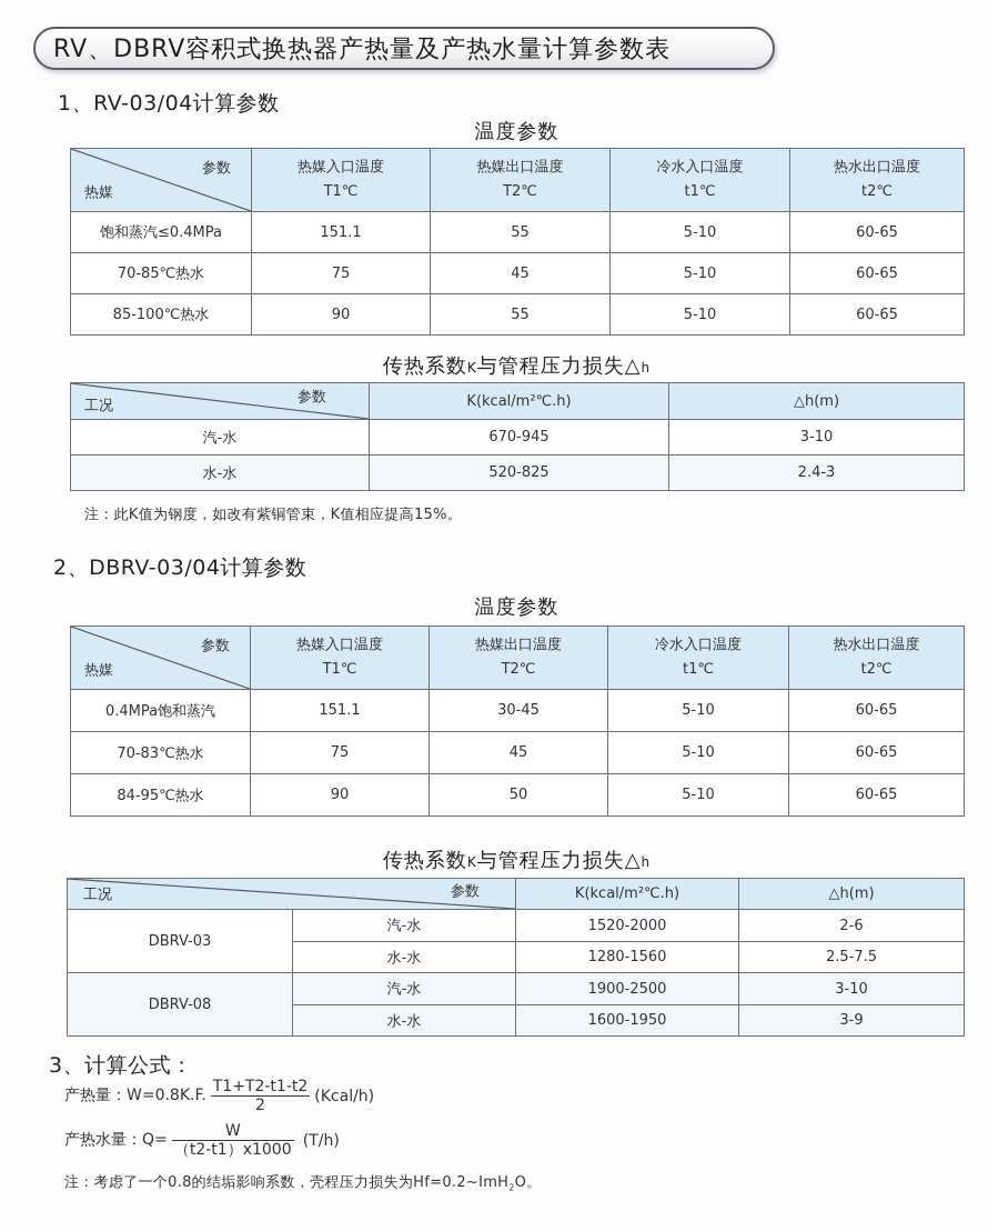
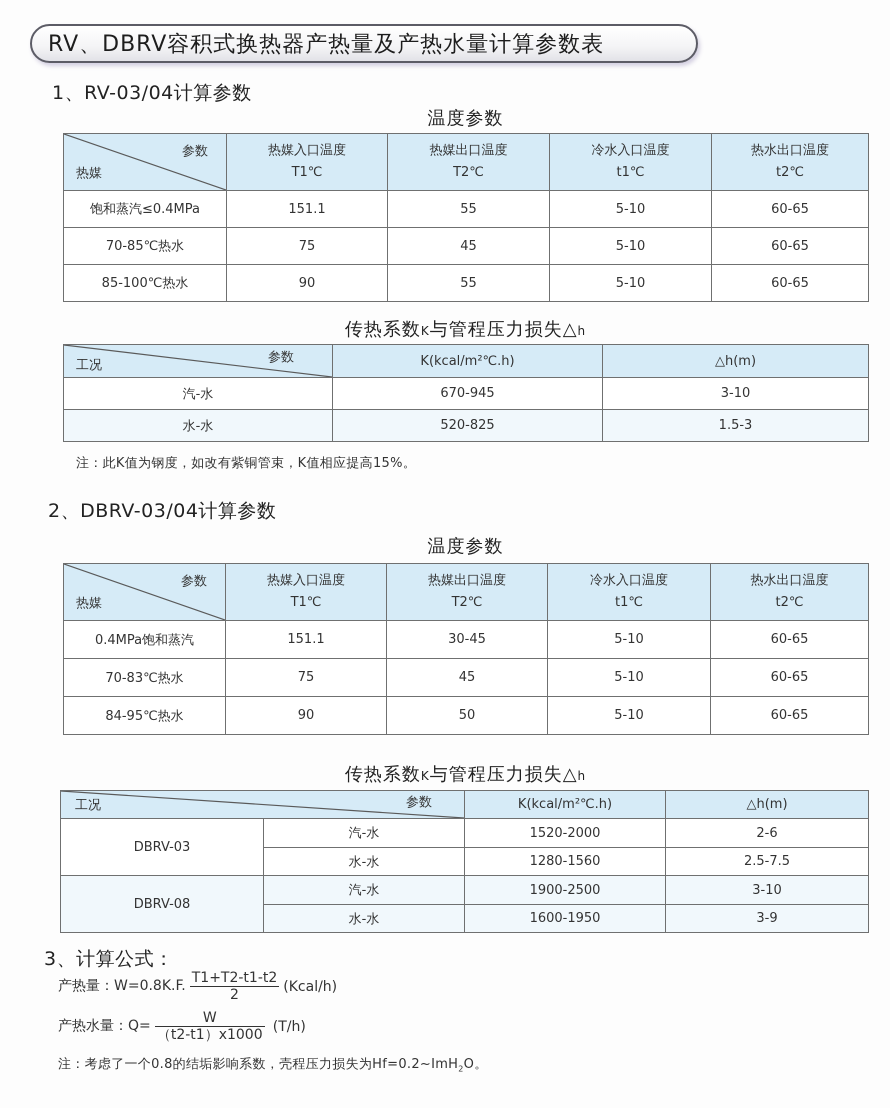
  RV、DBRV容积式换热器产热量及产热水量计算参数表
  1、RV-03/04计算参数
  温度参数
  参数 热媒	热媒入口温度T1℃	热媒出口温度T2℃	冷水入口温度t1℃	热水出口温度t2℃
  饱和蒸汽≤0.4MPa	151.1	55	5-10	60-65
  70-85℃热水	75	45	5-10	60-65
  85-100℃热水	90	55	5-10	60-65
  传热系数K与管程压力损失△h
  参数 工况	K(kcal/m²℃.h)	△h(m)
  汽-水	670-945	3-10
- 水-水	520-825	2.4-3
+ 水-水	520-825	1.5-3
  注：此K值为钢度，如改有紫铜管束，K值相应提高15%。
  2、DBRV-03/04计算参数
  温度参数
  参数 热媒	热媒入口温度T1℃	热媒出口温度T2℃	冷水入口温度t1℃	热水出口温度t2℃
  0.4MPa饱和蒸汽	151.1	30-45	5-10	60-65
  70-83℃热水	75	45	5-10	60-65
  84-95℃热水	90	50	5-10	60-65
  传热系数K与管程压力损失△h
  参数 工况	K(kcal/m²℃.h)	△h(m)
  DBRV-03	汽-水	1520-2000	2-6
  水-水	1280-1560	2.5-7.5
  DBRV-08	汽-水	1900-2500	3-10
  水-水	1600-1950	3-9
  3、计算公式：
  产热量：W=0.8K.F.
  T1+T2-t1-t2
  2
  (Kcal/h)
  产热水量：Q=
  W
  （t2-t1）x1000
  (T/h)
  注：考虑了一个0.8的结垢影响系数，壳程压力损失为Hf=0.2~ImH2O。
